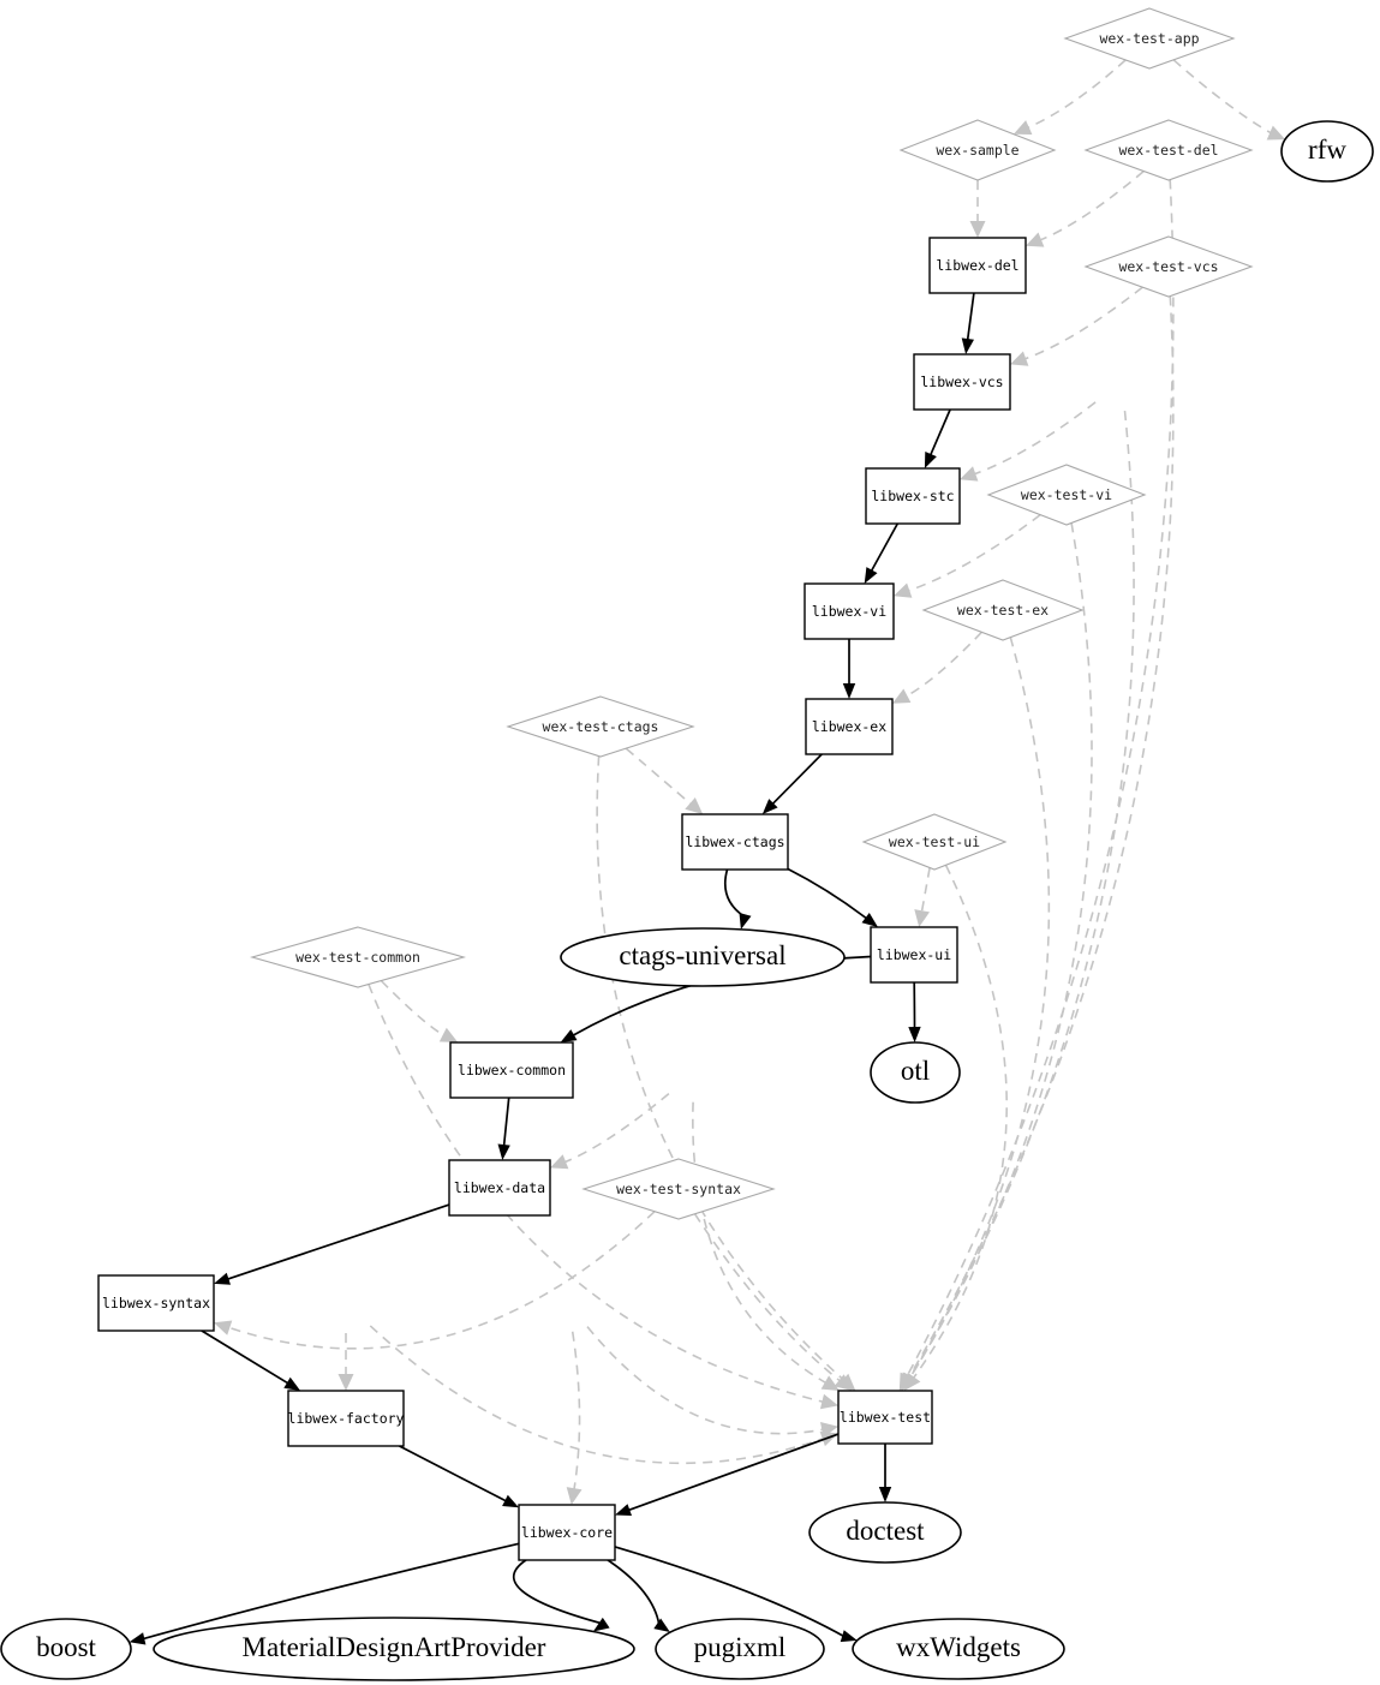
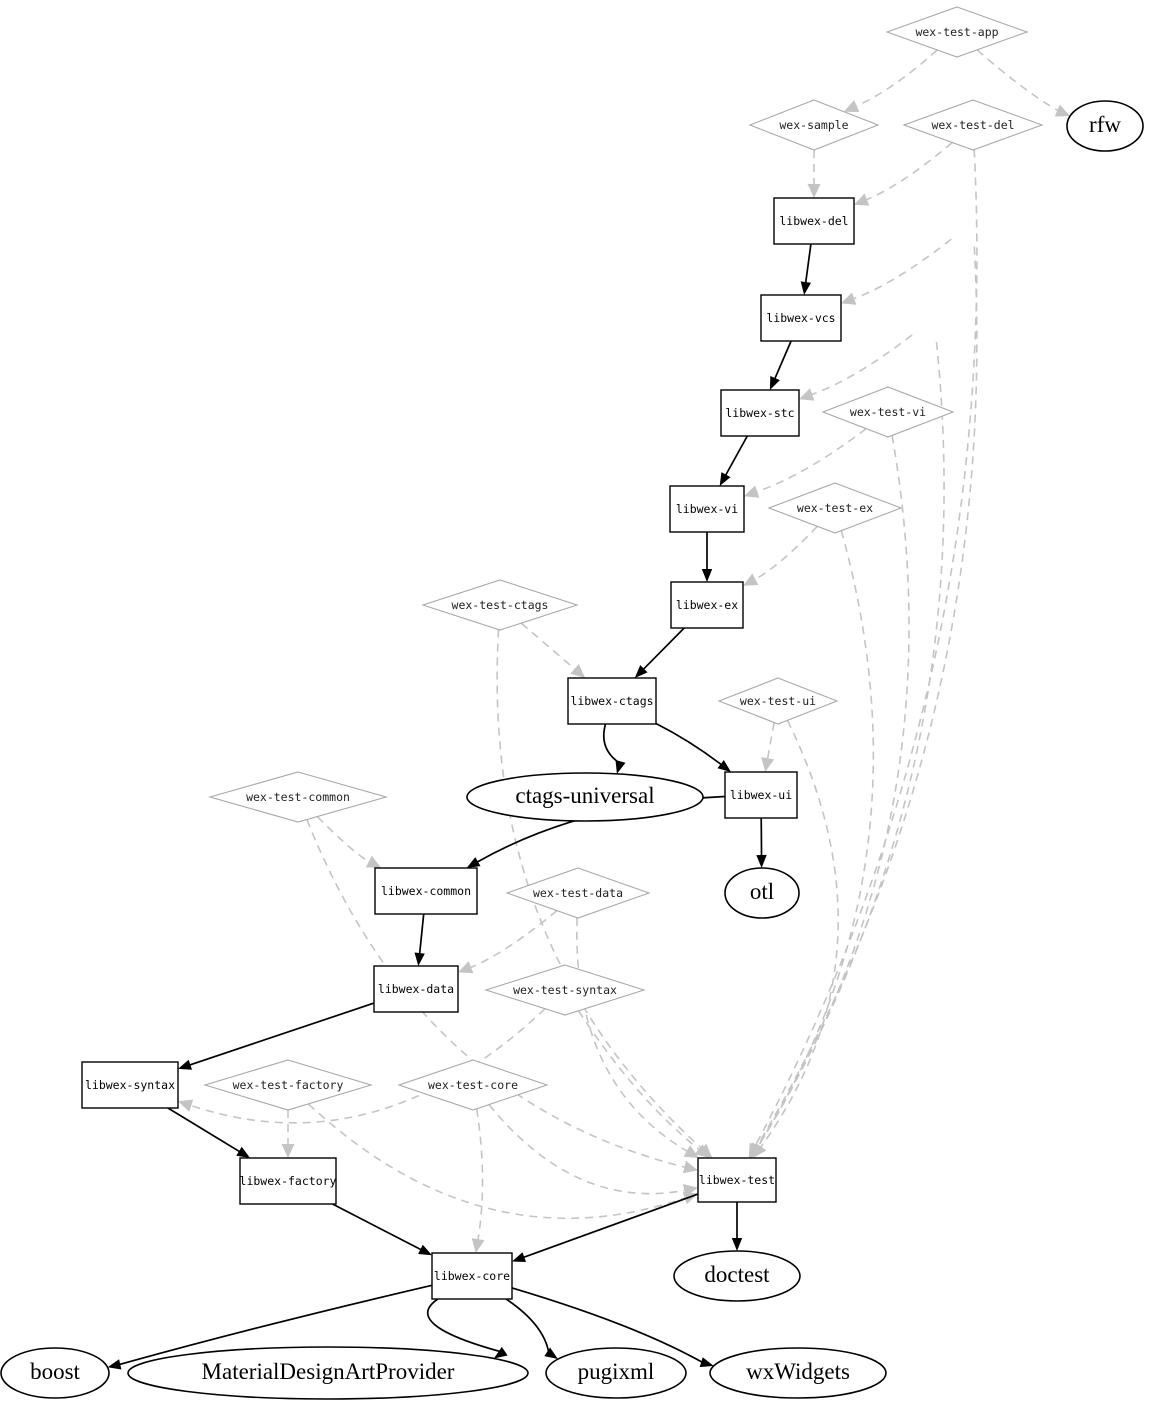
  wex-test-app
  rfw
  wex-sample
  wex-test-del
  libwex-del
- wex-test-vcs
  libwex-vcs
  libwex-stc
  wex-test-vi
  libwex-vi
  wex-test-ex
  libwex-ex
  wex-test-ctags
  libwex-ctags
  wex-test-ui
  ctags-universal
  libwex-ui
  wex-test-common
  libwex-common
+ wex-test-data
  otl
  libwex-data
  wex-test-syntax
  libwex-syntax
+ wex-test-factory
+ wex-test-core
  libwex-factory
  libwex-test
  libwex-core
  doctest
  boost
  MaterialDesignArtProvider
  pugixml
  wxWidgets
